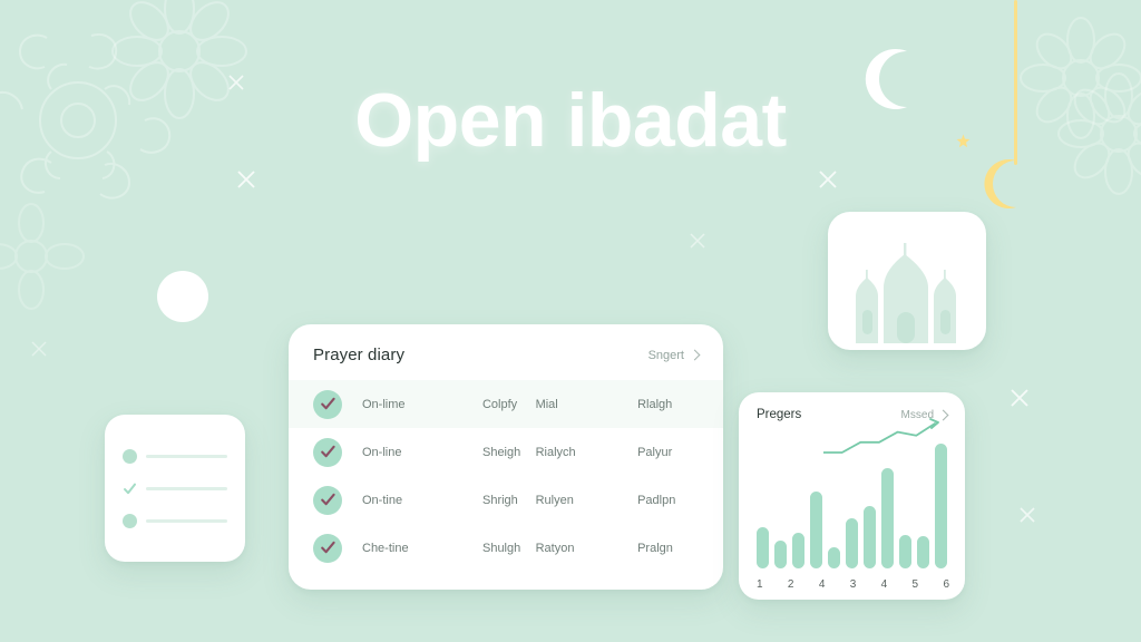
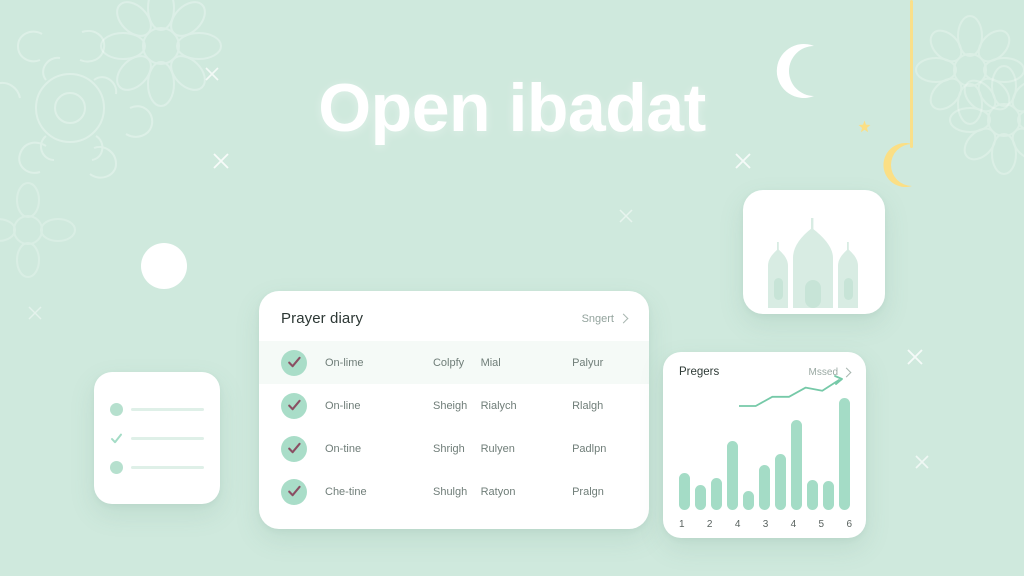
  Open ibadat
  Prayer diary
  Sngert
  On-lime
  Colpfy
  Mial
- Rlalgh
+ Palyur
  On-line
  Sheigh
  Rialych
- Palyur
+ Rlalgh
  On-tine
  Shrigh
  Rulyen
  Padlpn
  Che-tine
  Shulgh
  Ratyon
  Pralgn
  Pregers
  Mssed
  1
  2
  4
  3
  4
  5
  6
